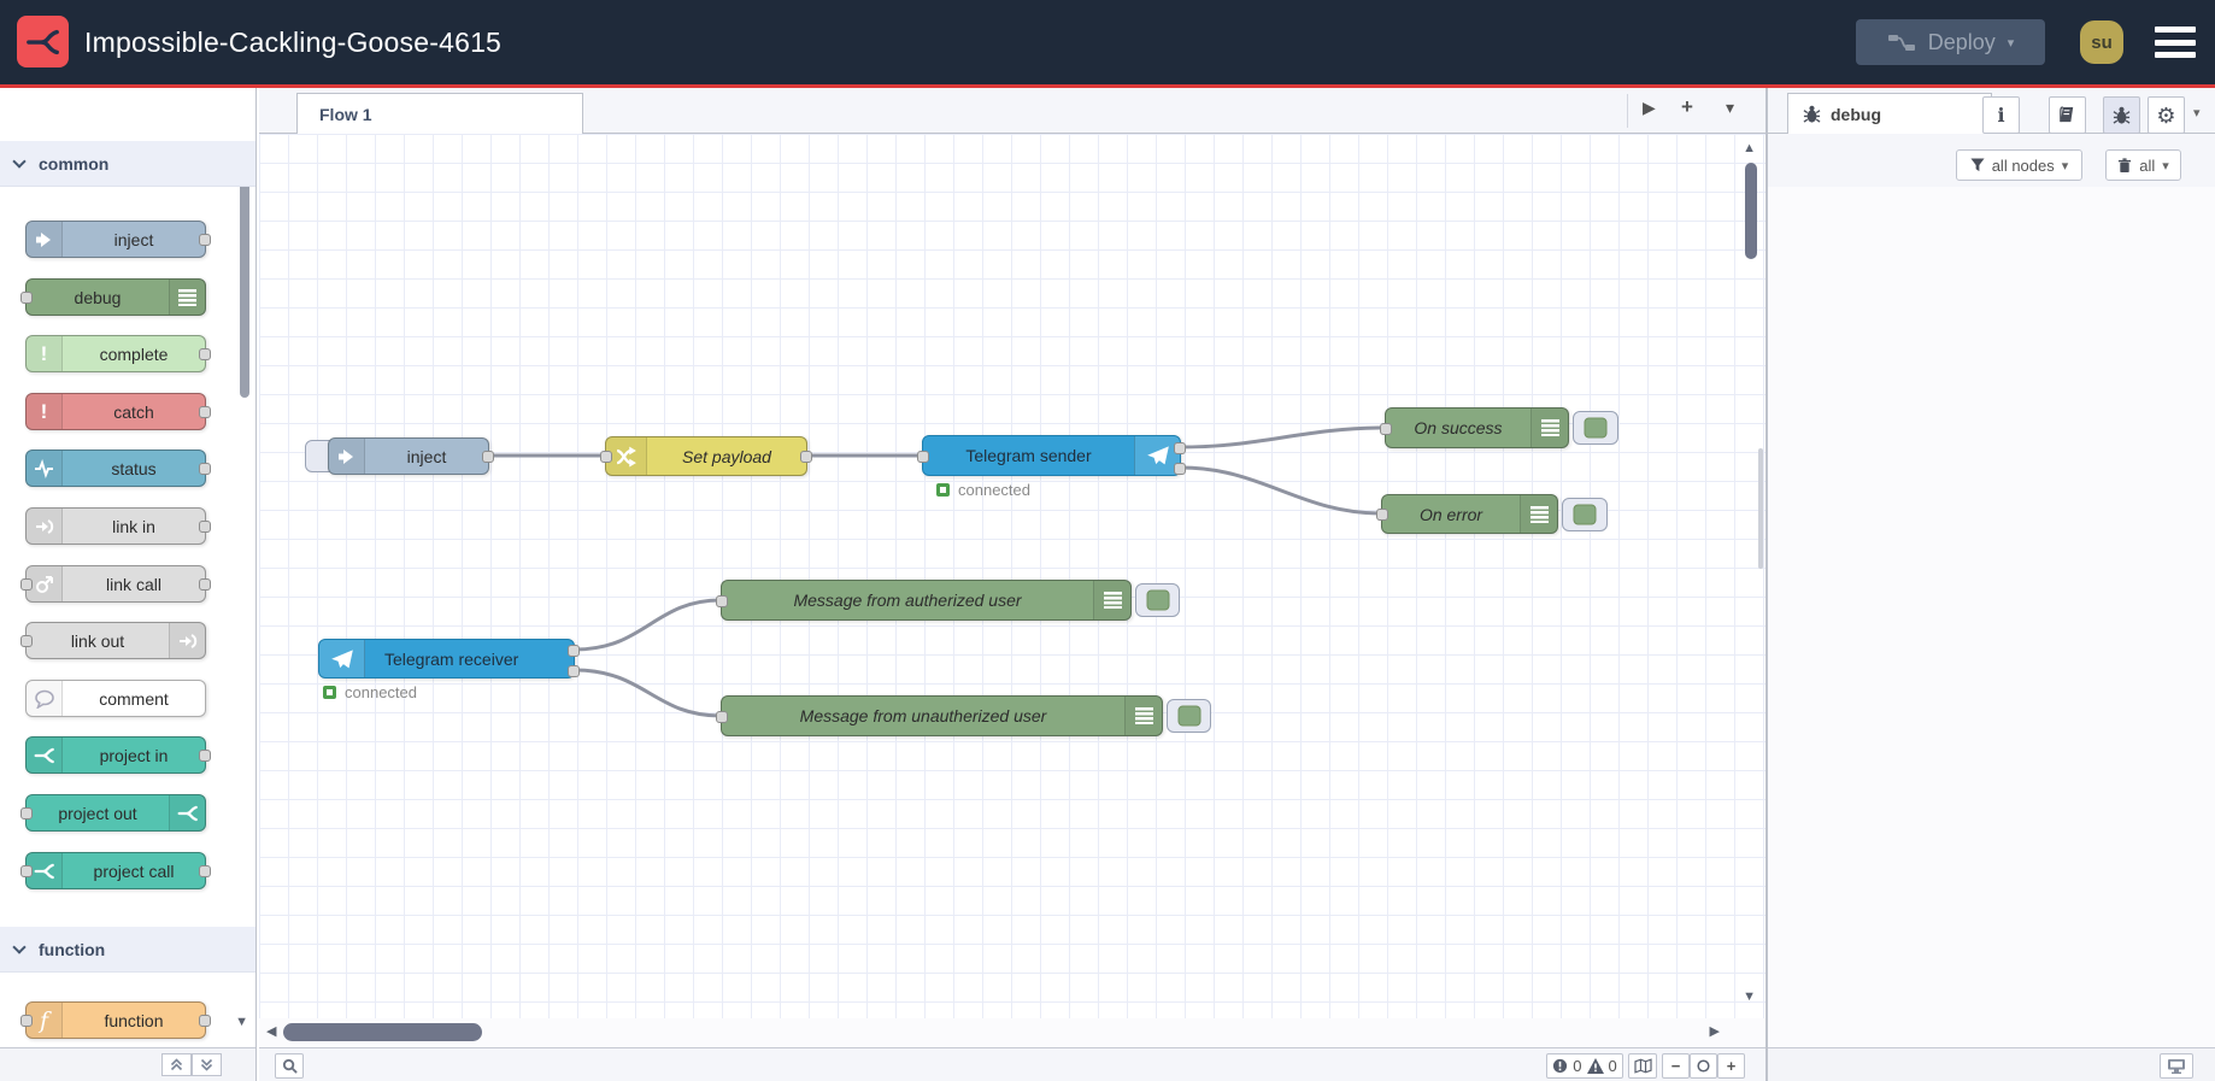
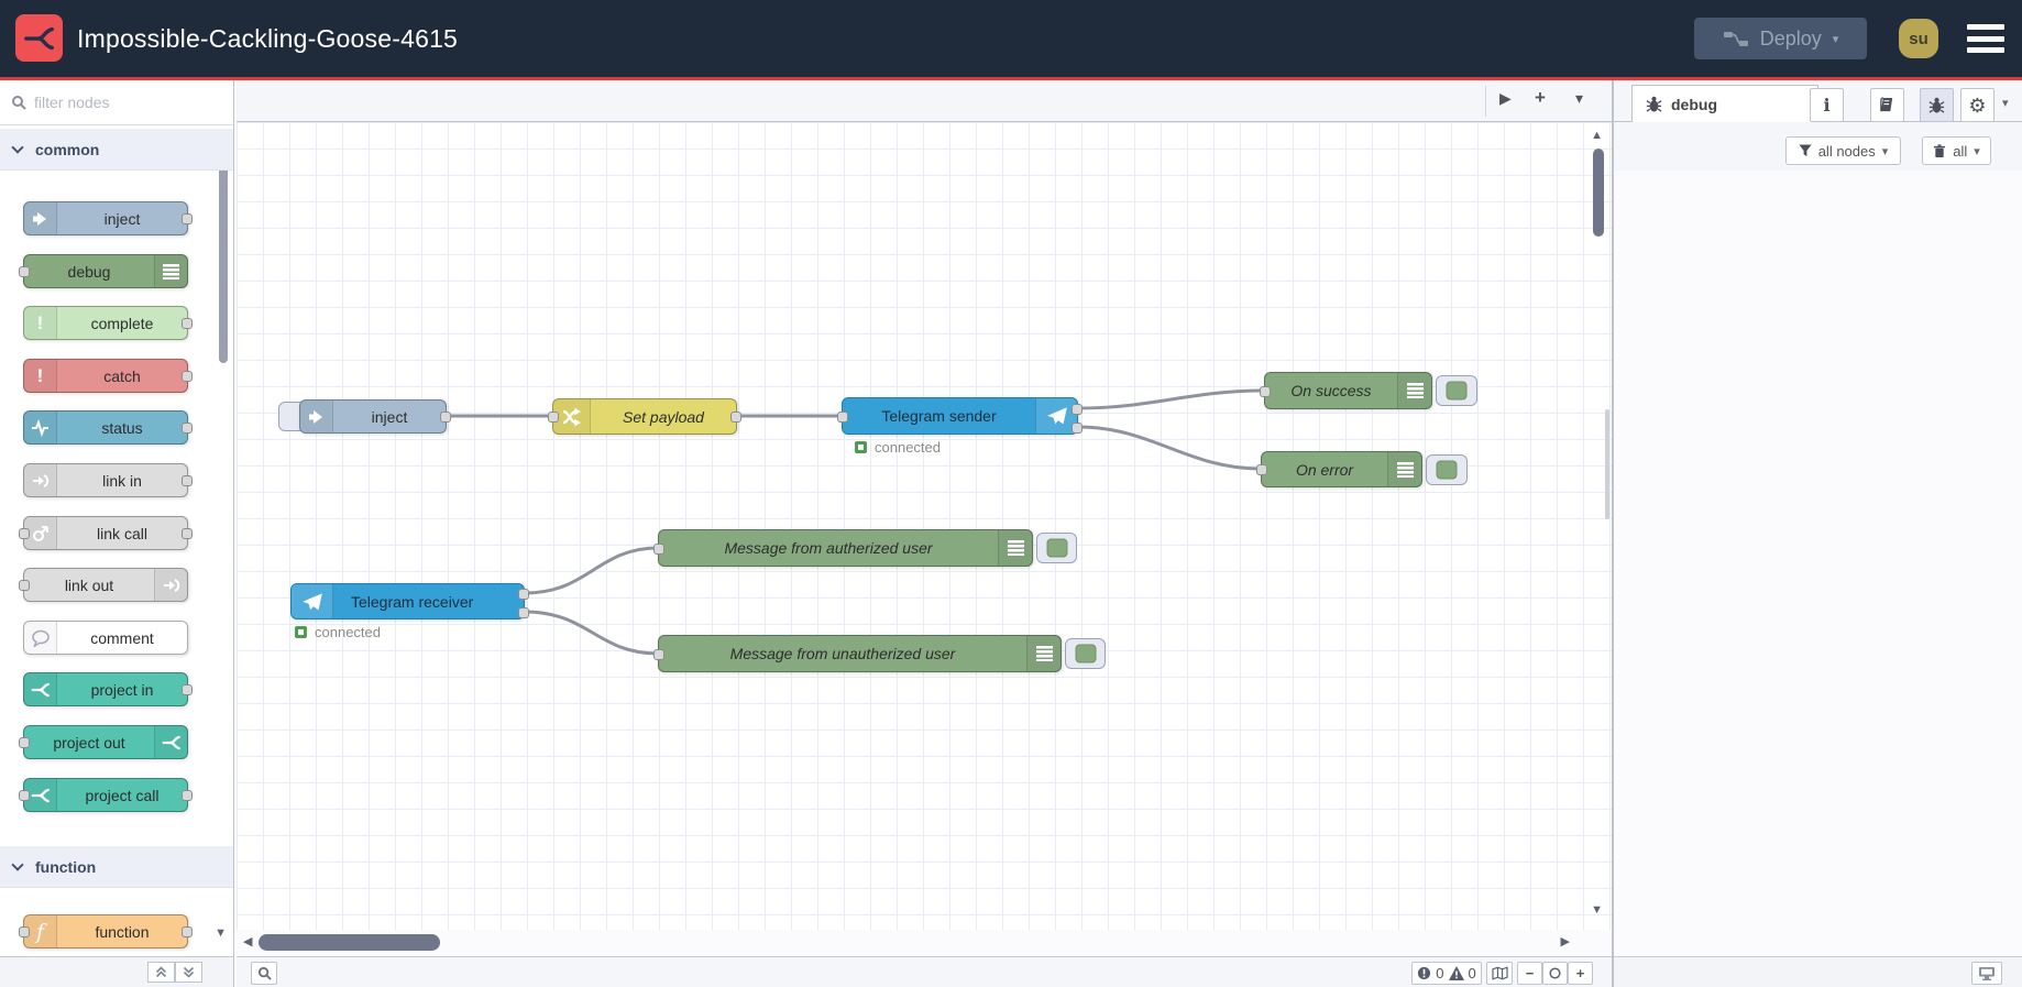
  Impossible-Cackling-Goose-4615
  Deploy
  ▾
  su
+ filter nodes
  ▼
  common
  inject
  debug
  !
  complete
  !
  catch
  status
  link in
  link call
  link out
  comment
  project in
  project out
  project call
  function
  f
  function
- Flow 1
  ▶
  +
  ▾
  inject
  Set payload
  Telegram sender
  connected
  On success
  On error
  Telegram receiver
  connected
  Message from autherized user
  Message from unautherized user
  ▲
  ▼
  ◀
  ▶
  0
  0
  −
  +
  debug
  i
  ⚙
  ▾
  all nodes
  ▾
  all
  ▾
